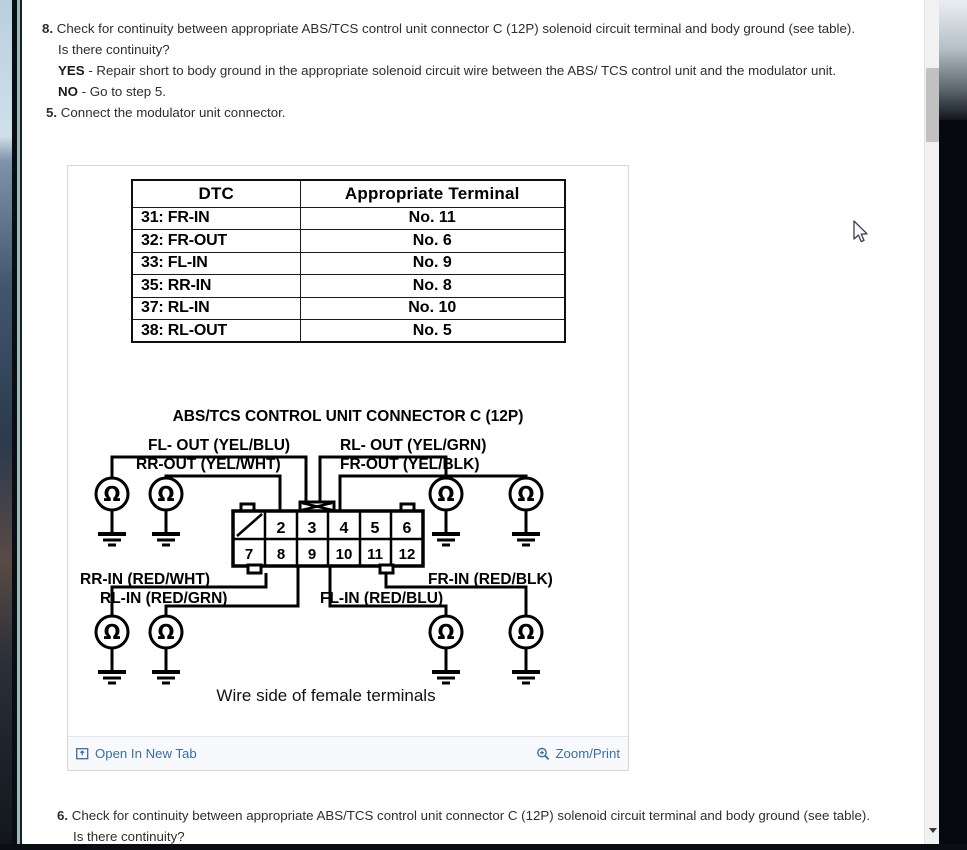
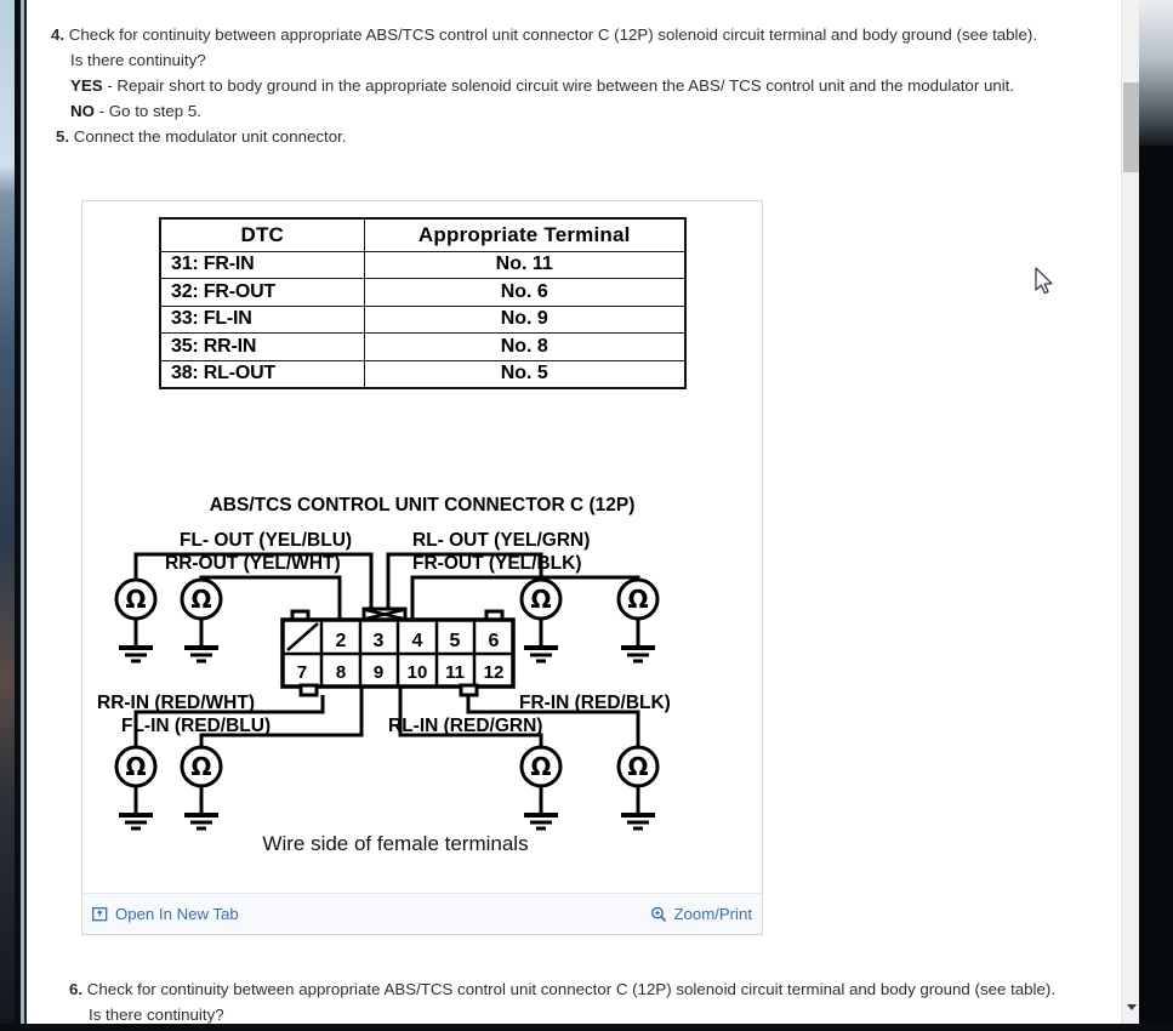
- 8. Check for continuity between appropriate ABS/TCS control unit connector C (12P) solenoid circuit terminal and body ground (see table).
+ 4. Check for continuity between appropriate ABS/TCS control unit connector C (12P) solenoid circuit terminal and body ground (see table).
  Is there continuity?
  YES - Repair short to body ground in the appropriate solenoid circuit wire between the ABS/ TCS control unit and the modulator unit.
  NO - Go to step 5.
  5. Connect the modulator unit connector.
  DTC	Appropriate Terminal
  31: FR-IN	No. 11
  32: FR-OUT	No. 6
  33: FL-IN	No. 9
  35: RR-IN	No. 8
- 37: RL-IN	No. 10
  38: RL-OUT	No. 5
  ABS/TCS CONTROL UNIT CONNECTOR C (12P)
  FL- OUT (YEL/BLU)
  RR-OUT (YEL/WHT)
  RL- OUT (YEL/GRN)
  FR-OUT (YEL/BLK)
  2
  3
  4
  5
  6
  7
  8
  9
  10
  11
  12
  RR-IN (RED/WHT)
- RL-IN (RED/GRN)
+ FL-IN (RED/BLU)
  FR-IN (RED/BLK)
- FL-IN (RED/BLU)
+ RL-IN (RED/GRN)
  Wire side of female terminals
  Open In New Tab
  Zoom/Print
  6. Check for continuity between appropriate ABS/TCS control unit connector C (12P) solenoid circuit terminal and body ground (see table).
  Is there continuity?
